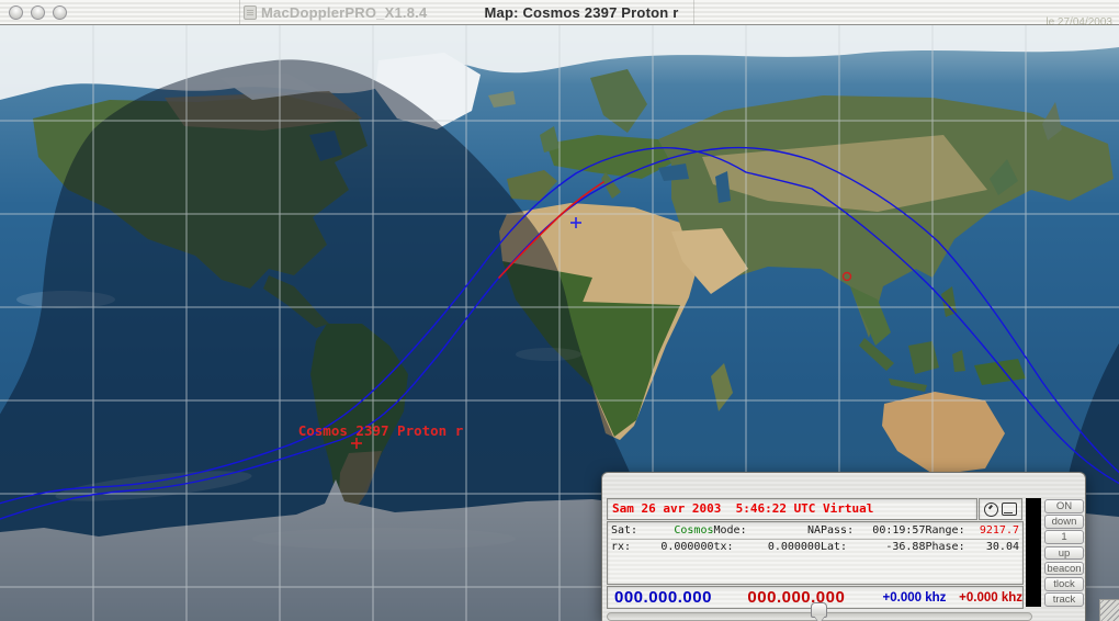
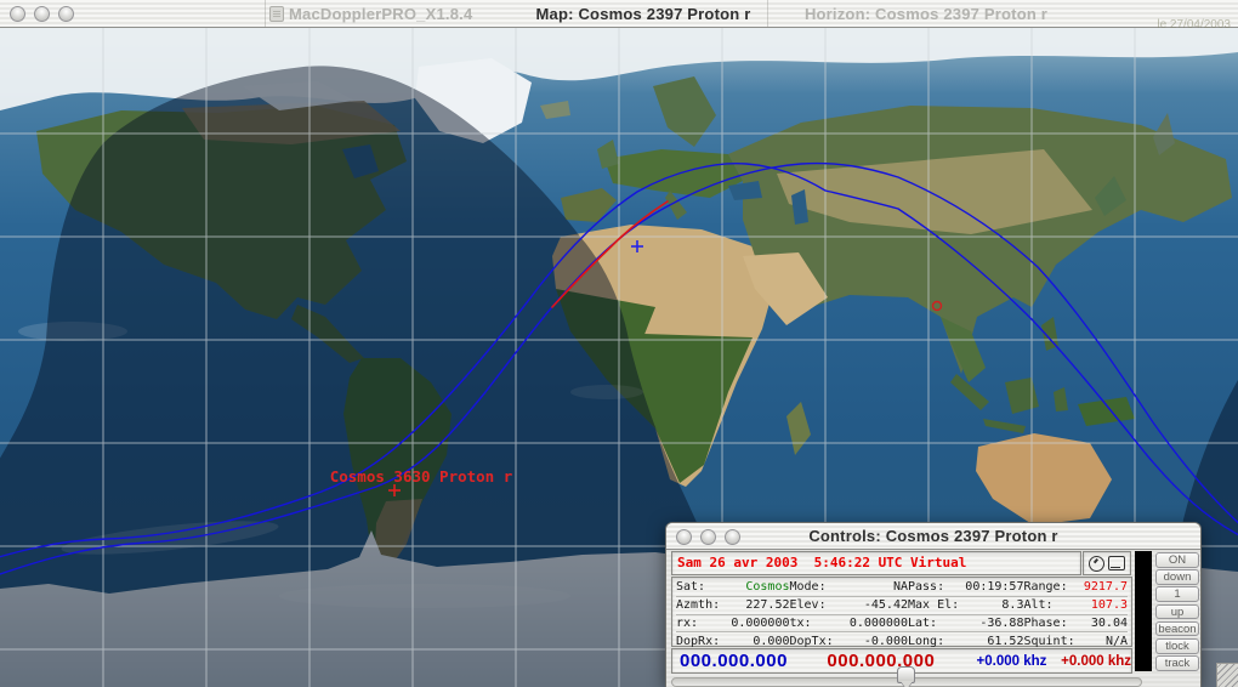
- Cosmos 2397 Proton r
+ Cosmos 3630 Proton r
  MacDopplerPRO_X1.8.4
  Map: Cosmos 2397 Proton r
+ Horizon: Cosmos 2397 Proton r
  le 27/04/2003
+ Controls: Cosmos 2397 Proton r
  Sam 26 avr 2003 5:46:22 UTC Virtual
  ON
  down
  1
  up
  beacon
  tlock
  track
  Sat:
  Cosmos
  Mode:
  NA
  Pass:
  00:19:57
  Range:
  9217.7
+ Azmth:
+ 227.52
+ Elev:
+ -45.42
+ Max El:
+ 8.3
+ Alt:
+ 107.3
  rx:
  0.000000
  tx:
  0.000000
  Lat:
  -36.88
  Phase:
  30.04
+ DopRx:
+ 0.000
+ DopTx:
+ -0.000
+ Long:
+ 61.52
+ Squint:
+ N/A
  000.000.000
  000.000.000
  +0.000 khz
  +0.000 khz
